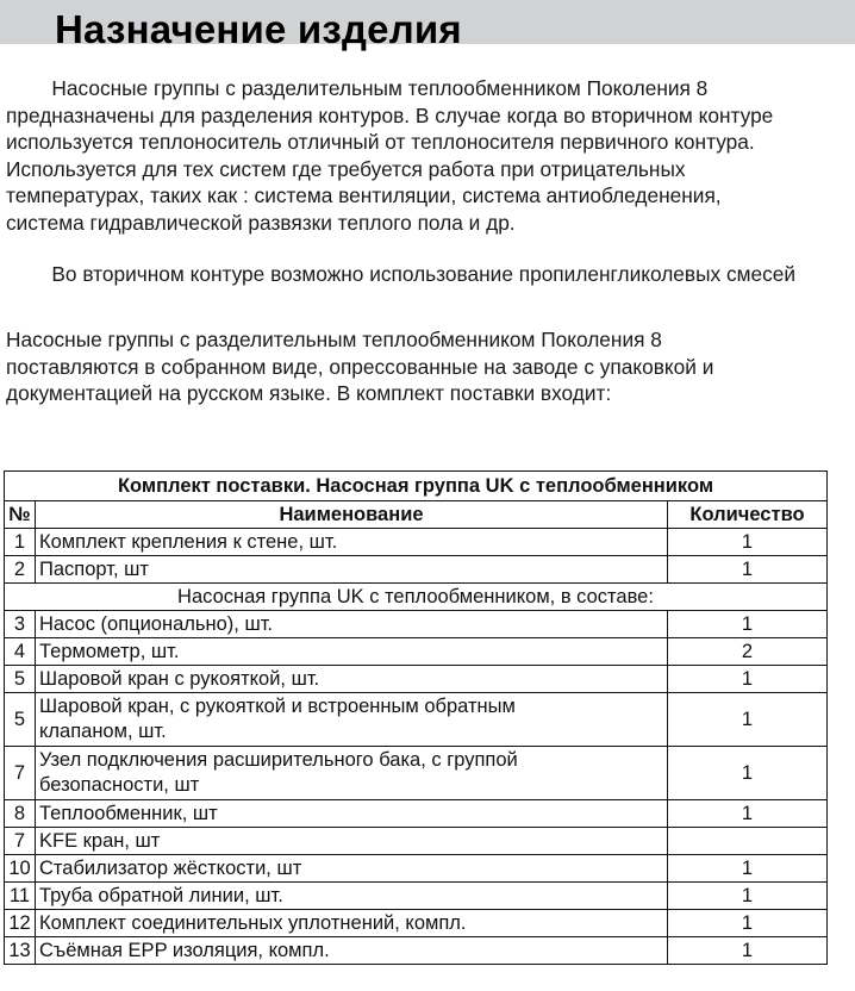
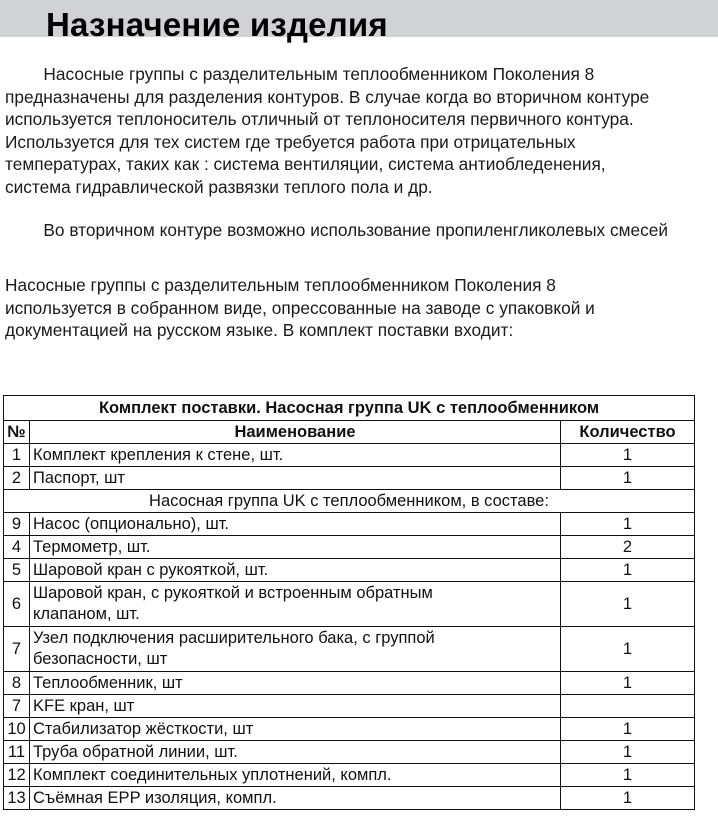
  Назначение изделия
  Насосные группы с разделительным теплообменником Поколения 8
  предназначены для разделения контуров. В случае когда во вторичном контуре
  используется теплоноситель отличный от теплоносителя первичного контура.
  Используется для тех систем где требуется работа при отрицательных
  температурах, таких как : система вентиляции, система антиобледенения,
  система гидравлической развязки теплого пола и др.
  Во вторичном контуре возможно использование пропиленгликолевых смесей
  Насосные группы с разделительным теплообменником Поколения 8
- поставляются в собранном виде, опрессованные на заводе с упаковкой и
+ используется в собранном виде, опрессованные на заводе с упаковкой и
  документацией на русском языке. В комплект поставки входит:
  Комплект поставки. Насосная группа UK с теплообменником
  №	Наименование	Количество
  1	Комплект крепления к стене, шт.	1
  2	Паспорт, шт	1
  Насосная группа UK с теплообменником, в составе:
- 3	Насос (опционально), шт.	1
+ 9	Насос (опционально), шт.	1
  4	Термометр, шт.	2
  5	Шаровой кран с рукояткой, шт.	1
- 5	Шаровой кран, с рукояткой и встроенным обратным клапаном, шт.	1
+ 6	Шаровой кран, с рукояткой и встроенным обратным клапаном, шт.	1
  7	Узел подключения расширительного бака, с группой безопасности, шт	1
  8	Теплообменник, шт	1
  7	KFE кран, шт
  10	Стабилизатор жёсткости, шт	1
  11	Труба обратной линии, шт.	1
  12	Комплект соединительных уплотнений, компл.	1
  13	Съёмная EPP изоляция, компл.	1
